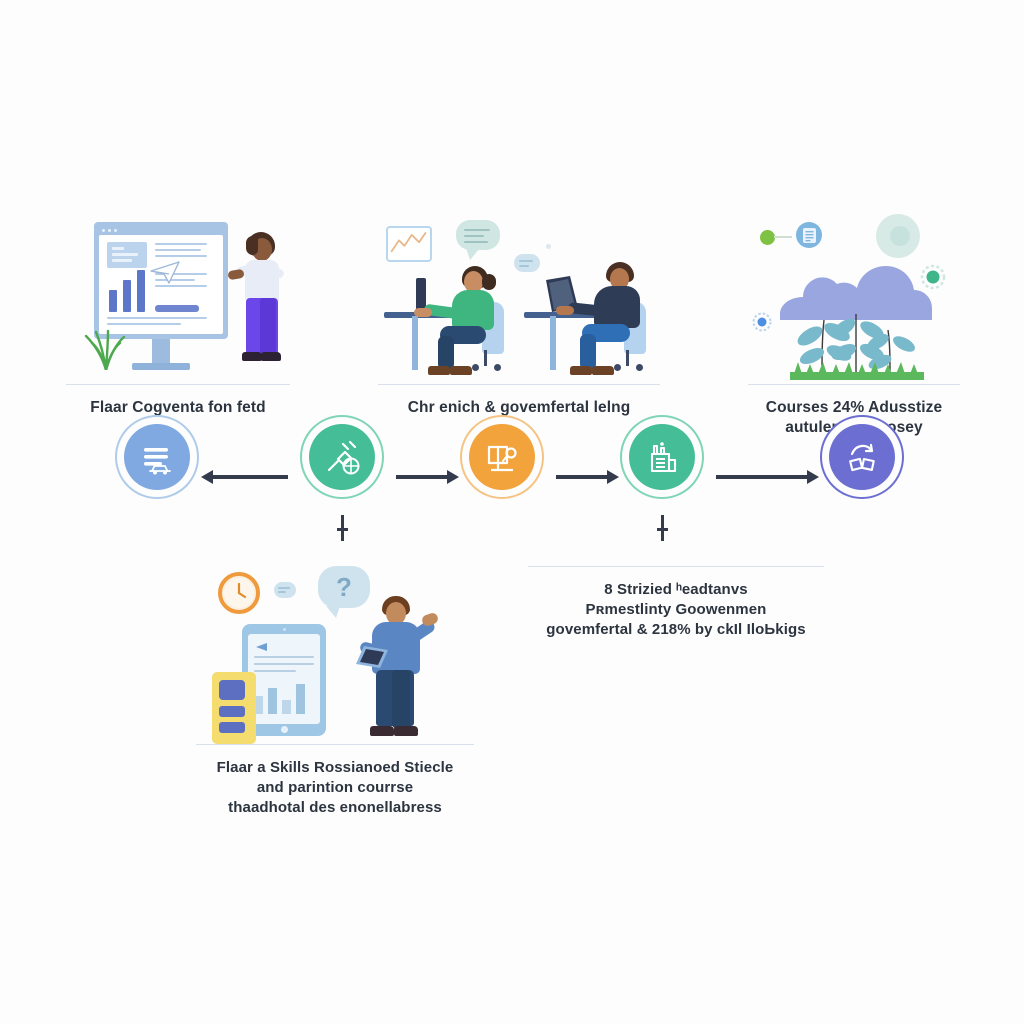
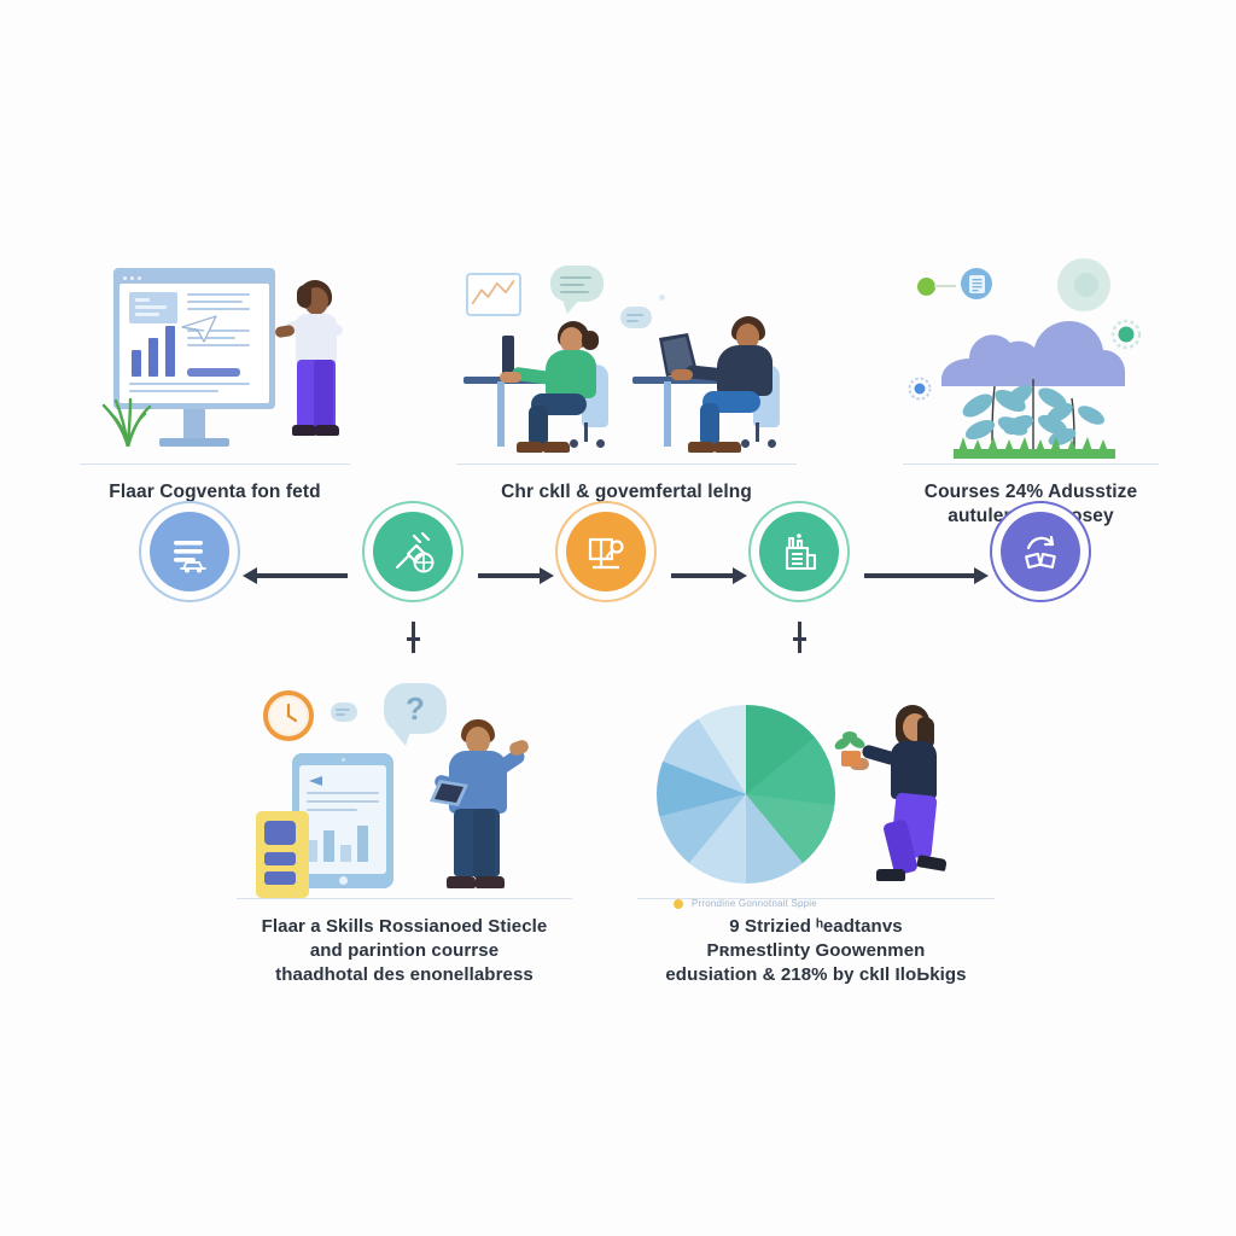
  Flaar Cogventa fon fetd
- Chr enich & govemfertal lelng
+ Chr ckIl & govemfertal lelng
  Courses 24% Adusstize
  ?
  Flaar a Skills Rossianoed Stiecle
  and parintion courrse
  thaadhotal des enonellabress
+ Prrondine Gonnotnait Sppie
- 8 Strizied ʰeadtanvs
+ 9 Strizied ʰeadtanvs
  Pʀmestlinty Goowenmen
- govemfertal & 218% by ckIl IloЬkigs
+ edusiation & 218% by ckIl IloЬkigs
